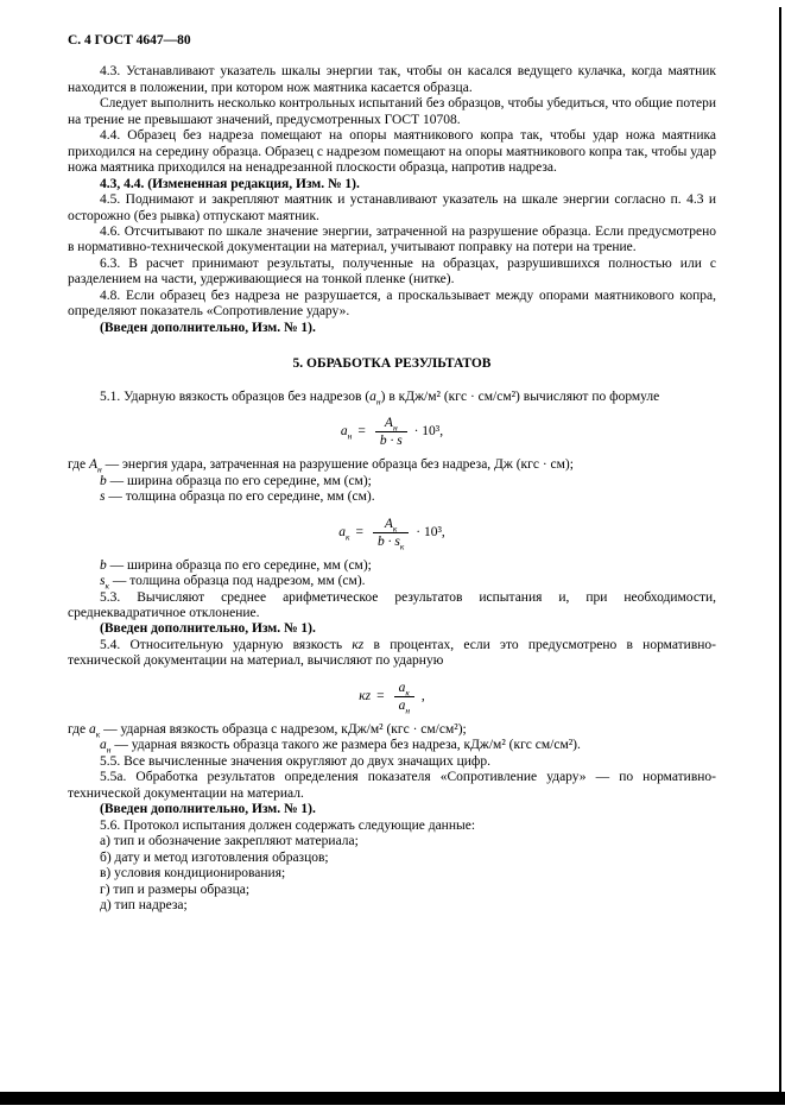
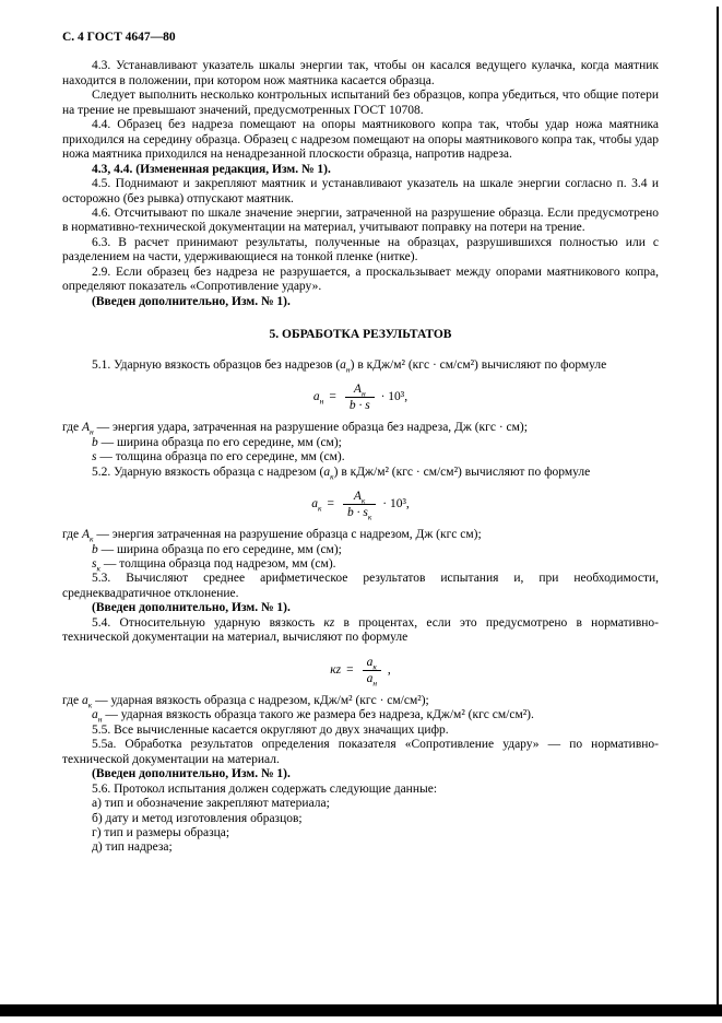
  С. 4 ГОСТ 4647—80
  4.3. Устанавливают указатель шкалы энергии так, чтобы он касался ведущего кулачка, когда маятник находится в положении, при котором нож маятника касается образца.
- Следует выполнить несколько контрольных испытаний без образцов, чтобы убедиться, что общие потери на трение не превышают значений, предусмотренных ГОСТ 10708.
+ Следует выполнить несколько контрольных испытаний без образцов, копра убедиться, что общие потери на трение не превышают значений, предусмотренных ГОСТ 10708.
  4.4. Образец без надреза помещают на опоры маятникового копра так, чтобы удар ножа маятника приходился на середину образца. Образец с надрезом помещают на опоры маятникового копра так, чтобы удар ножа маятника приходился на ненадрезанной плоскости образца, напротив надреза.
  4.3, 4.4. (Измененная редакция, Изм. № 1).
- 4.5. Поднимают и закрепляют маятник и устанавливают указатель на шкале энергии согласно п. 4.3 и осторожно (без рывка) отпускают маятник.
+ 4.5. Поднимают и закрепляют маятник и устанавливают указатель на шкале энергии согласно п. 3.4 и осторожно (без рывка) отпускают маятник.
  4.6. Отсчитывают по шкале значение энергии, затраченной на разрушение образца. Если предусмотрено в нормативно-технической документации на материал, учитывают поправку на потери на трение.
  6.3. В расчет принимают результаты, полученные на образцах, разрушившихся полностью или с разделением на части, удерживающиеся на тонкой пленке (нитке).
- 4.8. Если образец без надреза не разрушается, а проскальзывает между опорами маятникового копра, определяют показатель «Сопротивление удару».
+ 2.9. Если образец без надреза не разрушается, а проскальзывает между опорами маятникового копра, определяют показатель «Сопротивление удару».
  (Введен дополнительно, Изм. № 1).
  5. ОБРАБОТКА РЕЗУЛЬТАТОВ
  5.1. Ударную вязкость образцов без надрезов (aн) в кДж/м² (кгс · см/см²) вычисляют по формуле
  aн =
  Aн
  b · s
  · 10³,
  где Aн — энергия удара, затраченная на разрушение образца без надреза, Дж (кгс · см);
  b — ширина образца по его середине, мм (см);
  s — толщина образца по его середине, мм (см).
+ 5.2. Ударную вязкость образца с надрезом (aк) в кДж/м² (кгс · см/см²) вычисляют по формуле
  aк =
  Aк
  b · sк
  · 10³,
+ где Aк — энергия затраченная на разрушение образца с надрезом, Дж (кгс см);
  b — ширина образца по его середине, мм (см);
  sк — толщина образца под надрезом, мм (см).
  5.3. Вычисляют среднее арифметическое результатов испытания и, при необходимости, среднеквадратичное отклонение.
  (Введен дополнительно, Изм. № 1).
- 5.4. Относительную ударную вязкость кz в процентах, если это предусмотрено в нормативно-технической документации на материал, вычисляют по ударную
+ 5.4. Относительную ударную вязкость кz в процентах, если это предусмотрено в нормативно-технической документации на материал, вычисляют по формуле
  кz =
  aк
  aн
  ,
  где aк — ударная вязкость образца с надрезом, кДж/м² (кгс · см/см²);
  aн — ударная вязкость образца такого же размера без надреза, кДж/м² (кгс см/см²).
- 5.5. Все вычисленные значения округляют до двух значащих цифр.
+ 5.5. Все вычисленные касается округляют до двух значащих цифр.
  5.5а. Обработка результатов определения показателя «Сопротивление удару» — по нормативно-технической документации на материал.
  (Введен дополнительно, Изм. № 1).
  5.6. Протокол испытания должен содержать следующие данные:
  а) тип и обозначение закрепляют материала;
  б) дату и метод изготовления образцов;
- в) условия кондиционирования;
  г) тип и размеры образца;
  д) тип надреза;
